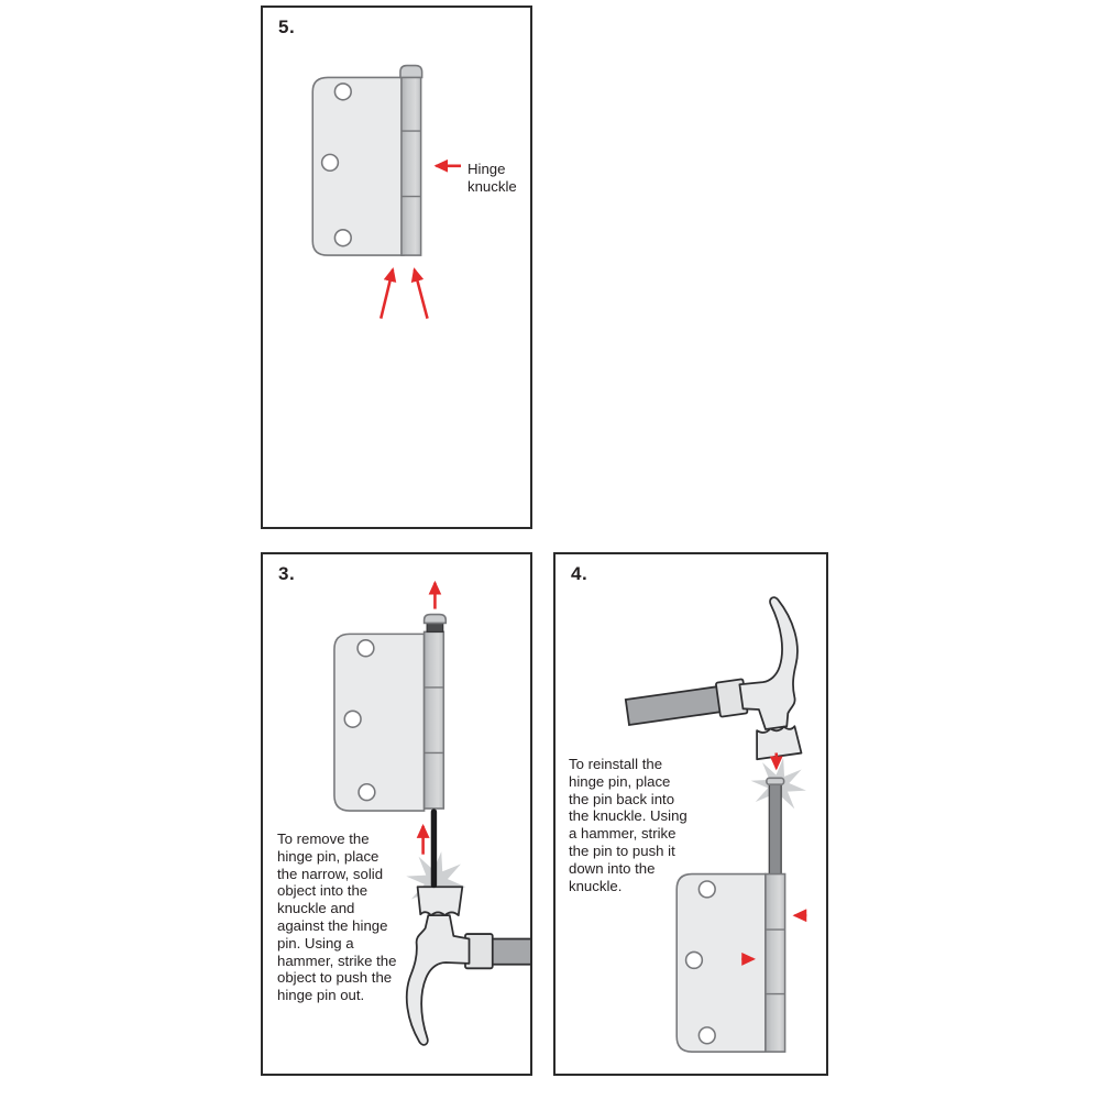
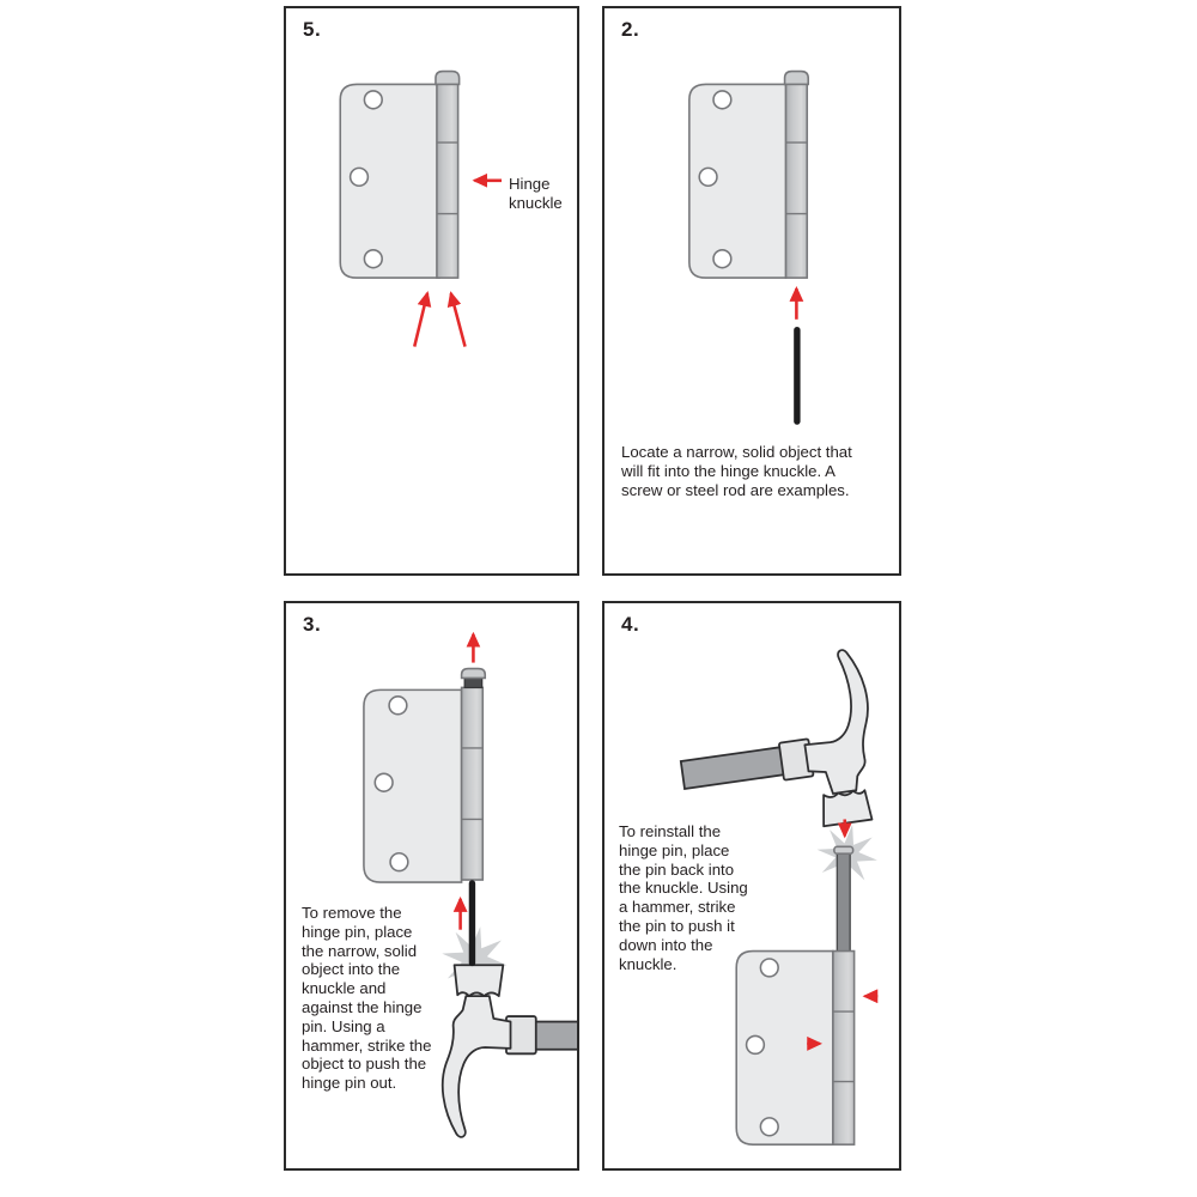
  5.
  Hinge
  knuckle
+ 2.
+ Locate a narrow, solid object that
+ will fit into the hinge knuckle. A
+ screw or steel rod are examples.
  3.
  To remove the
  hinge pin, place
  the narrow, solid
  object into the
  knuckle and
  against the hinge
  pin. Using a
  hammer, strike the
  object to push the
  hinge pin out.
  4.
  To reinstall the
  hinge pin, place
  the pin back into
  the knuckle. Using
  a hammer, strike
  the pin to push it
  down into the
  knuckle.
